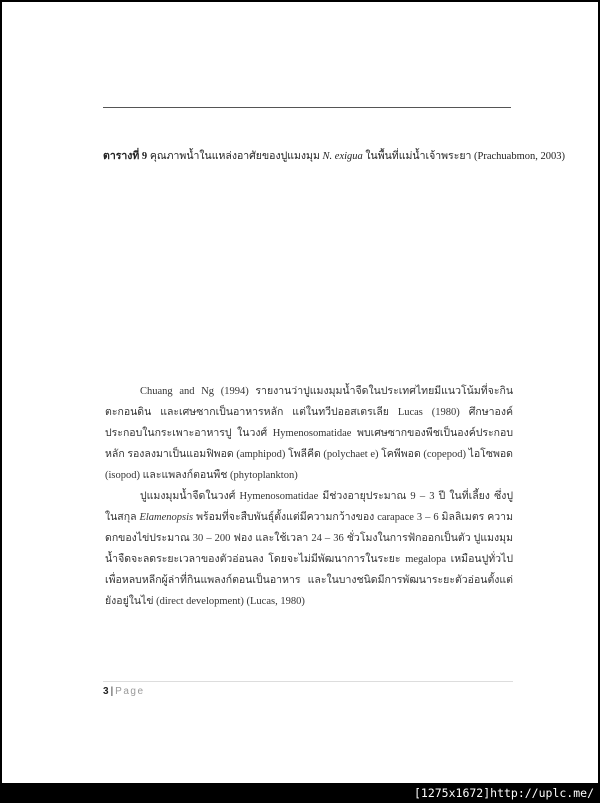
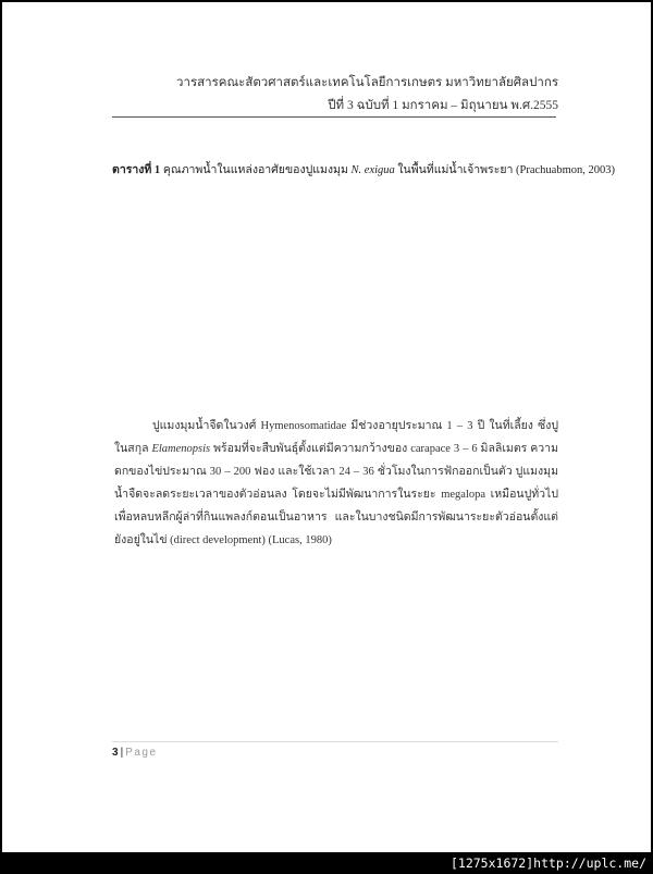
+ วารสารคณะสัตวศาสตร์และเทคโนโลยีการเกษตร มหาวิทยาลัยศิลปากร
+ ปีที่ 3 ฉบับที่ 1 มกราคม – มิถุนายน พ.ศ.2555
- ตารางที่ 9 คุณภาพน้ำในแหล่งอาศัยของปูแมงมุม N. exigua ในพื้นที่แม่น้ำเจ้าพระยา (Prachuabmon, 2003)
+ ตารางที่ 1 คุณภาพน้ำในแหล่งอาศัยของปูแมงมุม N. exigua ในพื้นที่แม่น้ำเจ้าพระยา (Prachuabmon, 2003)
- Chuang and Ng (1994) รายงานว่าปูแมงมุมน้ำจืดในประเทศไทยมีแนวโน้มที่จะกินตะกอนดิน และเศษซากเป็นอาหารหลัก แต่ในทวีปออสเตรเลีย Lucas (1980) ศึกษาองค์ประกอบในกระเพาะอาหารปู ในวงศ์ Hymenosomatidae พบเศษซากของพืชเป็นองค์ประกอบหลัก รองลงมาเป็นแอมฟิพอด (amphipod) โพลีคีด (polychaet e) โคพีพอด (copepod) ไอโซพอด (isopod) และแพลงก์ตอนพืช (phytoplankton)
- ปูแมงมุมน้ำจืดในวงศ์ Hymenosomatidae มีช่วงอายุประมาณ 9 – 3 ปี ในที่เลี้ยง ซึ่งปูในสกุล Elamenopsis พร้อมที่จะสืบพันธุ์ตั้งแต่มีความกว้างของ carapace 3 – 6 มิลลิเมตร ความดกของไข่ประมาณ 30 – 200 ฟอง และใช้เวลา 24 – 36 ชั่วโมงในการฟักออกเป็นตัว ปูแมงมุมน้ำจืดจะลดระยะเวลาของตัวอ่อนลง โดยจะไม่มีพัฒนาการในระยะ megalopa เหมือนปูทั่วไป เพื่อหลบหลีกผู้ล่าที่กินแพลงก์ตอนเป็นอาหาร และในบางชนิดมีการพัฒนาระยะตัวอ่อนตั้งแต่ยังอยู่ในไข่ (direct development) (Lucas, 1980)
+ ปูแมงมุมน้ำจืดในวงศ์ Hymenosomatidae มีช่วงอายุประมาณ 1 – 3 ปี ในที่เลี้ยง ซึ่งปูในสกุล Elamenopsis พร้อมที่จะสืบพันธุ์ตั้งแต่มีความกว้างของ carapace 3 – 6 มิลลิเมตร ความดกของไข่ประมาณ 30 – 200 ฟอง และใช้เวลา 24 – 36 ชั่วโมงในการฟักออกเป็นตัว ปูแมงมุมน้ำจืดจะลดระยะเวลาของตัวอ่อนลง โดยจะไม่มีพัฒนาการในระยะ megalopa เหมือนปูทั่วไป เพื่อหลบหลีกผู้ล่าที่กินแพลงก์ตอนเป็นอาหาร และในบางชนิดมีการพัฒนาระยะตัวอ่อนตั้งแต่ยังอยู่ในไข่ (direct development) (Lucas, 1980)
  3 | Page
  [1275x1672]http://uplc.me/
